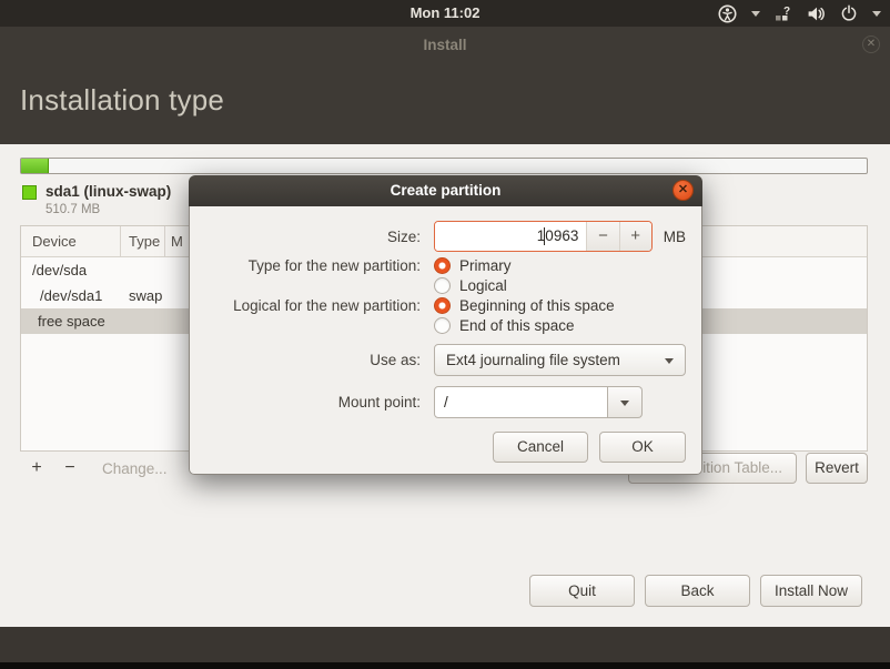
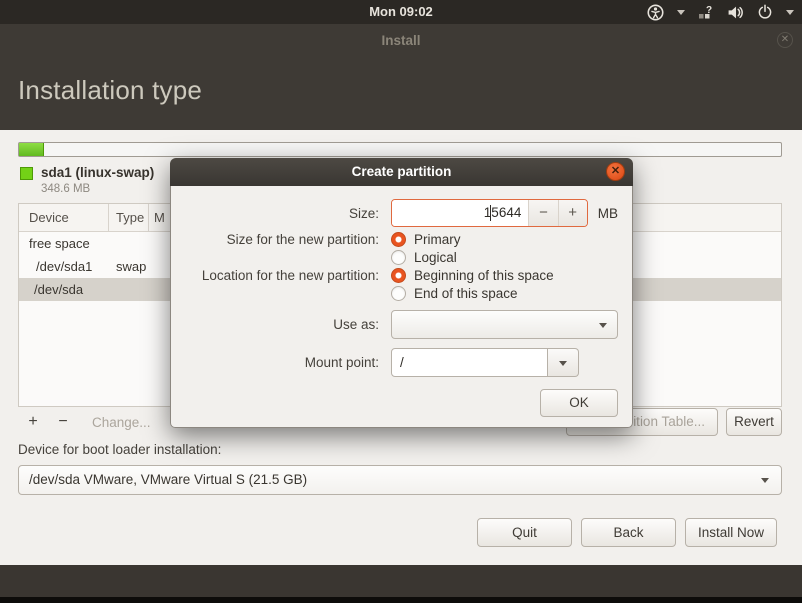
- Mon 11:02
+ Mon 09:02
  ?
  Install
  ✕
  Installation type
  sda1 (linux-swap)
- 510.7 MB
+ 348.6 MB
  Device
  Type
  M
- /dev/sda
+ free space
  /dev/sda1
  swap
- free space
+ /dev/sda
  +
  −
  Change...
  ition Table...
  Revert
+ Device for boot loader installation:
+ /dev/sda VMware, VMware Virtual S (21.5 GB)
  Quit
  Back
  Install Now
  Create partition
  ✕
  Size:
- 10963
+ 15644
  −
  +
  MB
- Type for the new partition:
+ Size for the new partition:
  Primary
  Logical
- Logical for the new partition:
+ Location for the new partition:
  Beginning of this space
  End of this space
  Use as:
- Ext4 journaling file system
  Mount point:
  /
- Cancel
  OK
